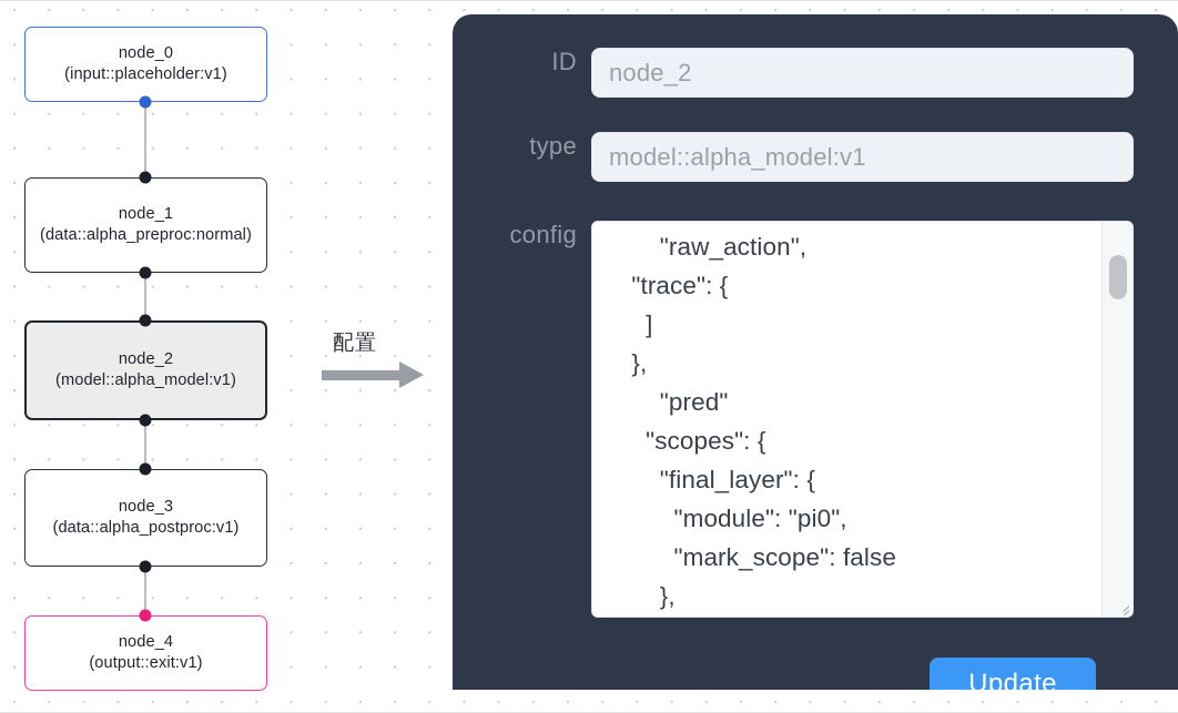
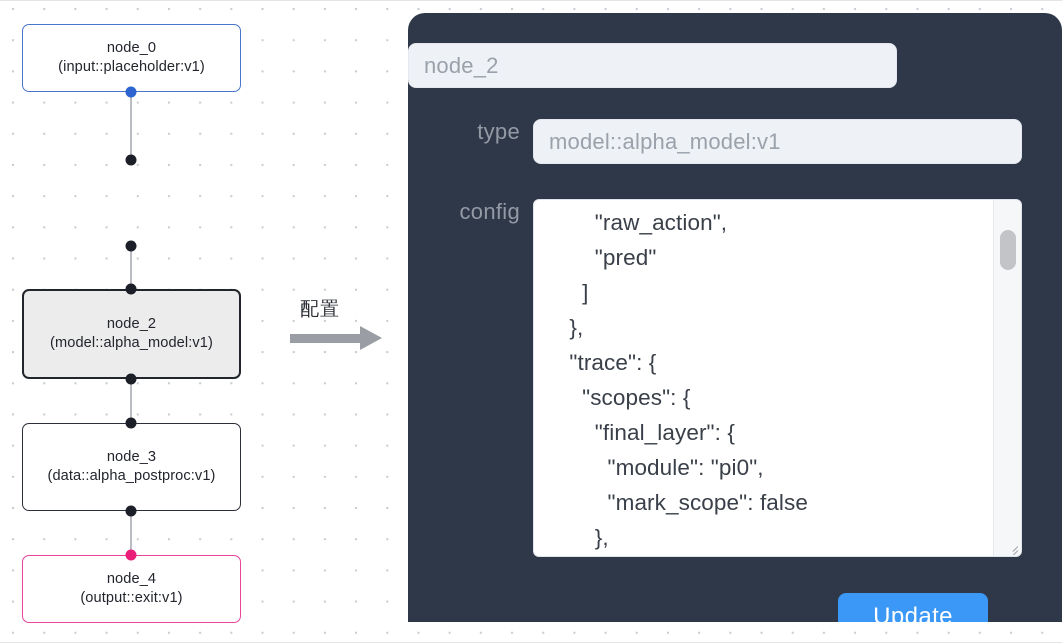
  node_0
  (input::placeholder:v1)
- node_1
- (data::alpha_preproc:normal)
  node_2
  (model::alpha_model:v1)
  node_3
  (data::alpha_postproc:v1)
  node_4
  (output::exit:v1)
  配置
- ID
  node_2
  type
  model::alpha_model:v1
  config
  "raw_action",
- "trace": {
+ "pred"
  ]
  },
- "pred"
+ "trace": {
  "scopes": {
  "final_layer": {
  "module": "pi0",
  "mark_scope": false
  },
  Update
